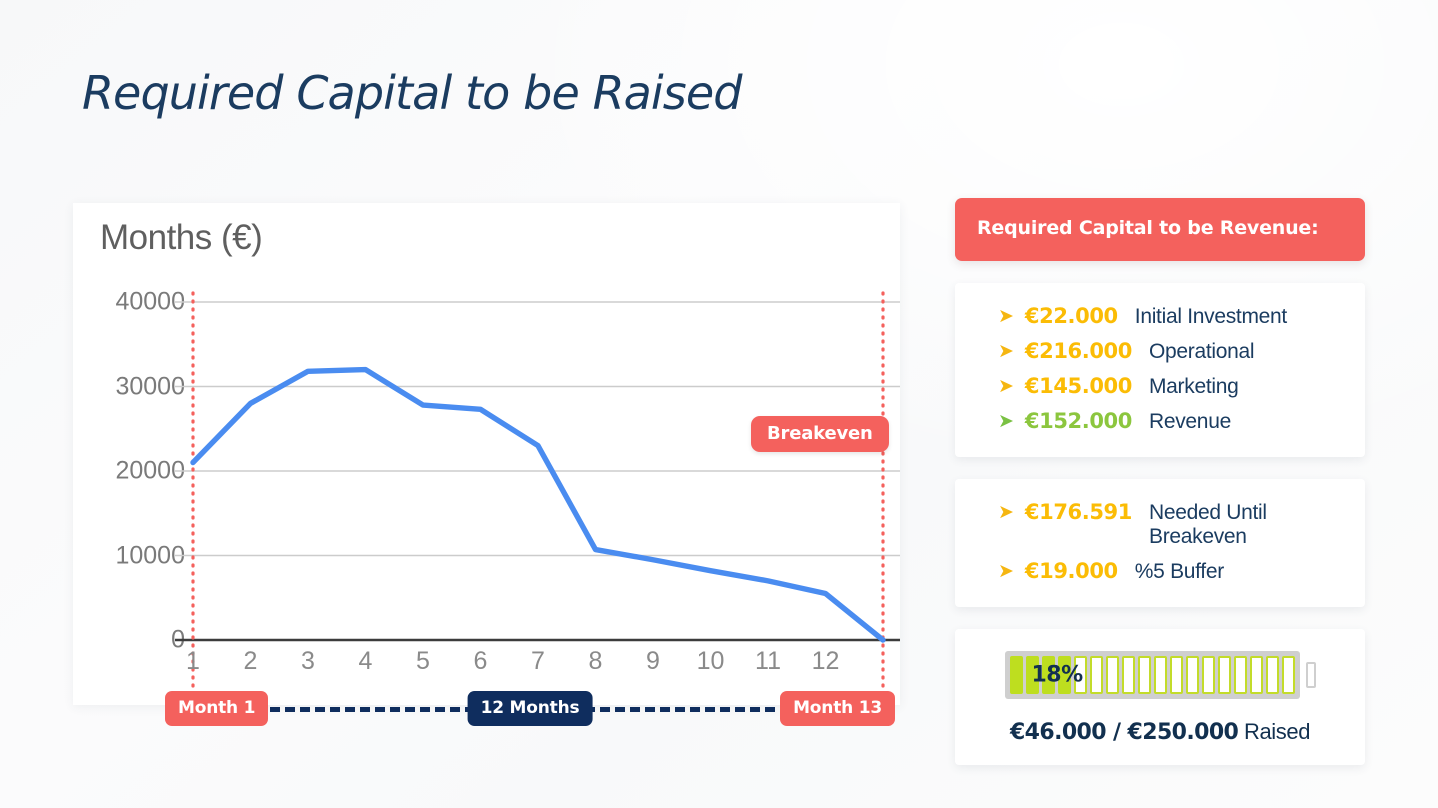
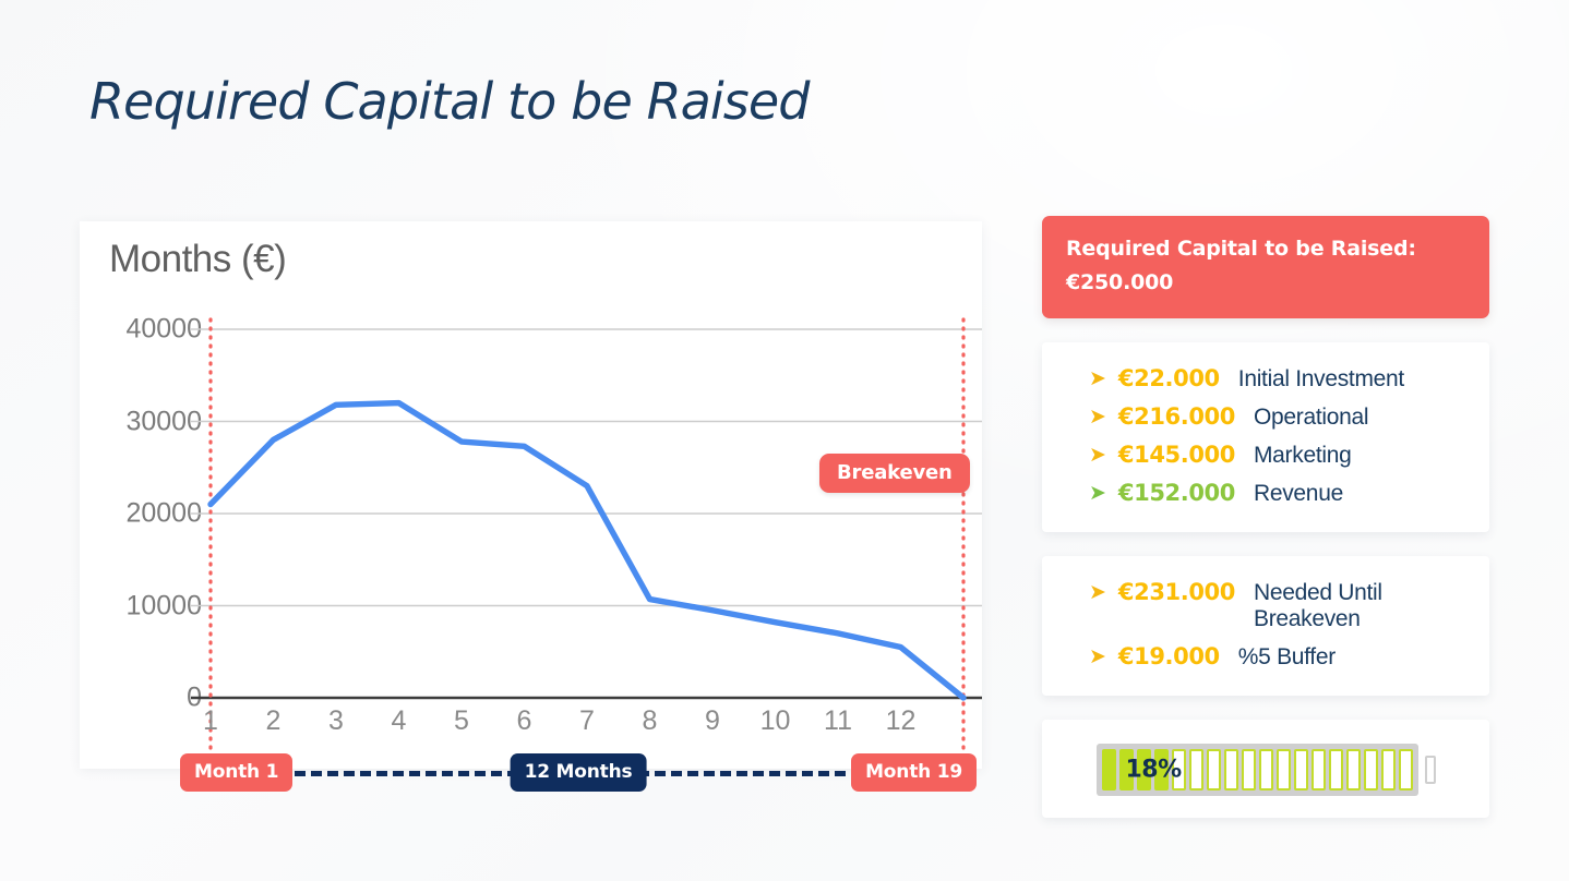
  Required Capital to be Raised
  Months (€)
  4000
  3000
  2000
  1000
  1
  2
  3
  4
  5
  6
  7
  8
  9
  10
  11
  12
  Breakeven
  Month 1
  12 Months
- Month 13
+ Month 19
- Required Capital to be Revenue:
+ Required Capital to be Raised:
+ €250.000
  ➤
  €22.000
  Initial Investment
  ➤
  €216.000
  Operational
  ➤
  €145.000
  Marketing
  ➤
  €152.000
  Revenue
  ➤
- €176.591
+ €231.000
  Needed Until Breakeven
  ➤
  €19.000
  %5 Buffer
  18%
- €46.000 / €250.000 Raised
